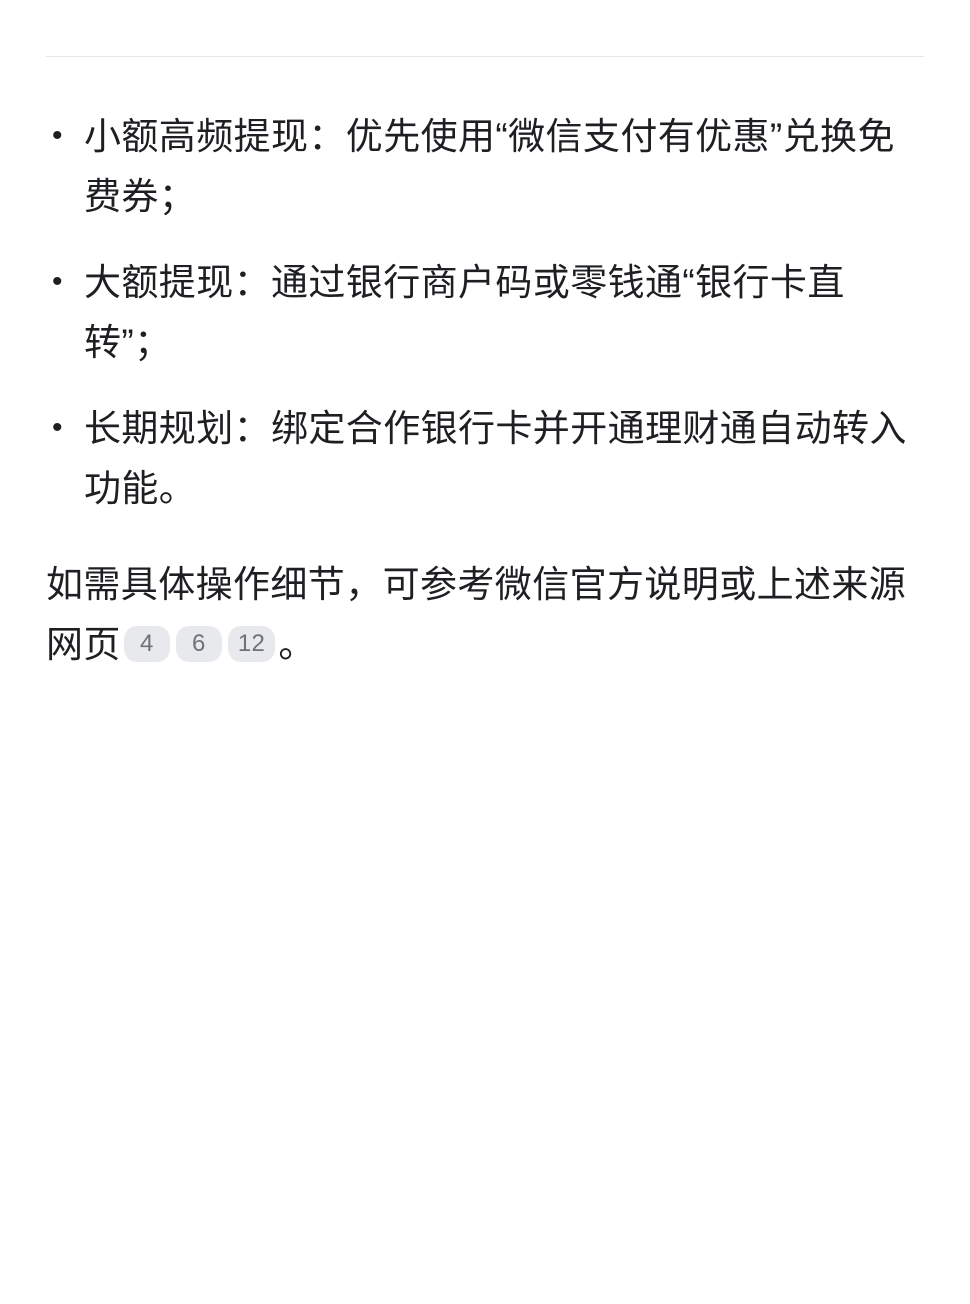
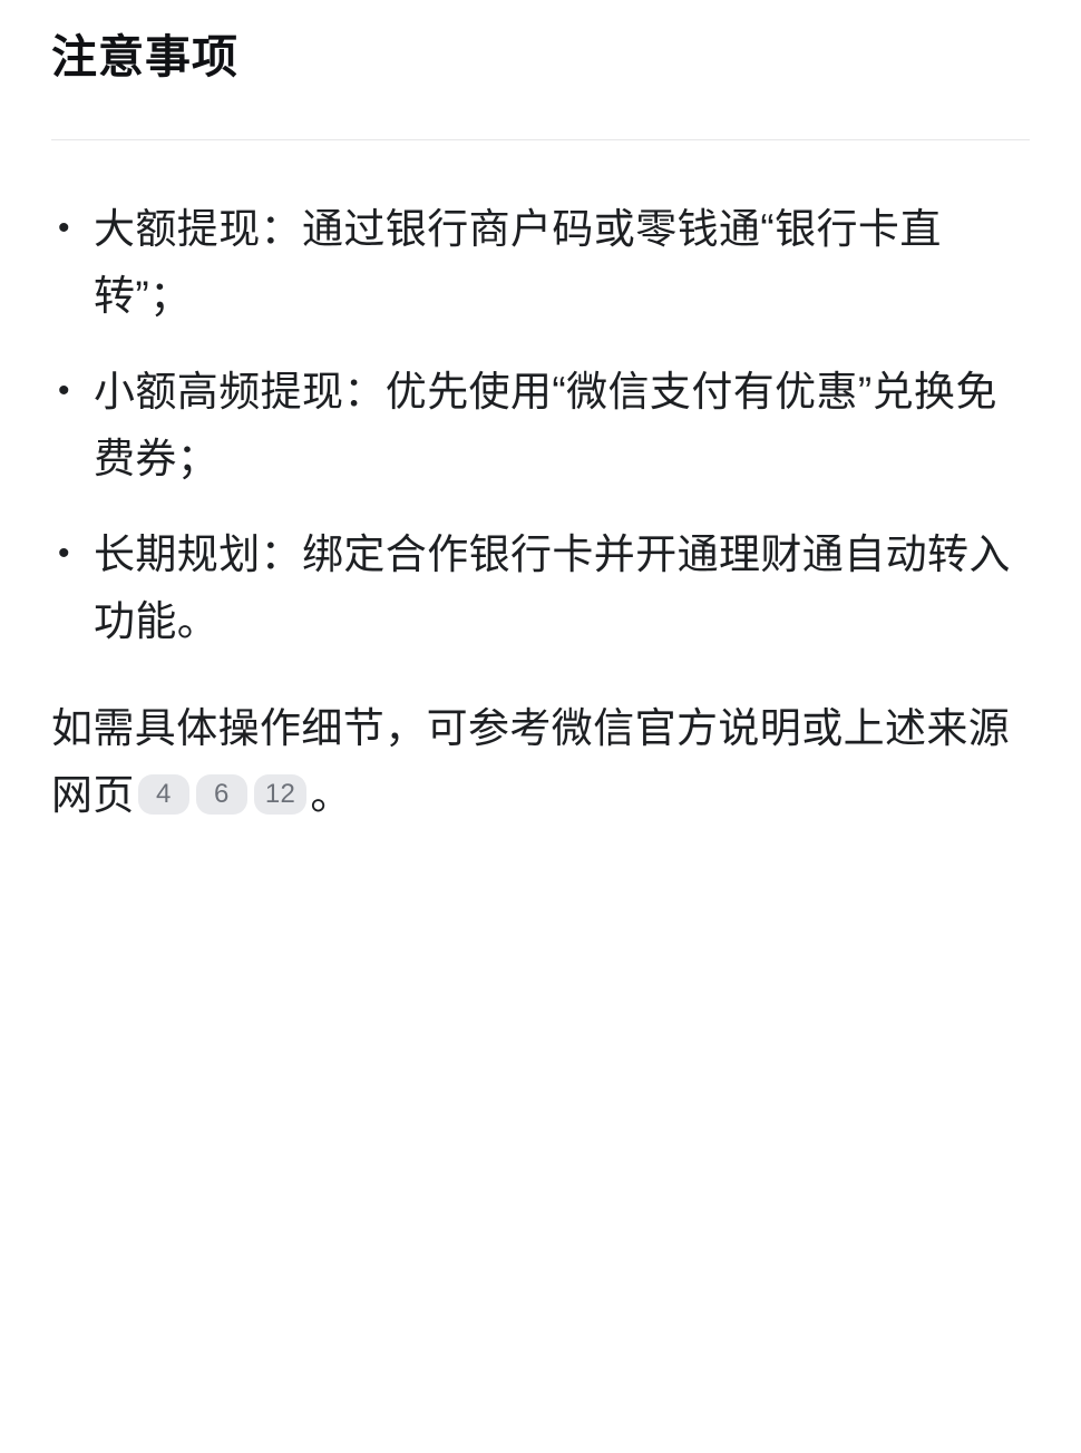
+ 注意事项
  •
- 小额高频提现：优先使用“微信支付有优惠”兑换免费券；
+ 大额提现：通过银行商户码或零钱通“银行卡直转”；
  •
- 大额提现：通过银行商户码或零钱通“银行卡直转”；
+ 小额高频提现：优先使用“微信支付有优惠”兑换免费券；
  •
  长期规划：绑定合作银行卡并开通理财通自动转入功能。
  如需具体操作细节，可参考微信官方说明或上述来源网页 4 6 12 。
